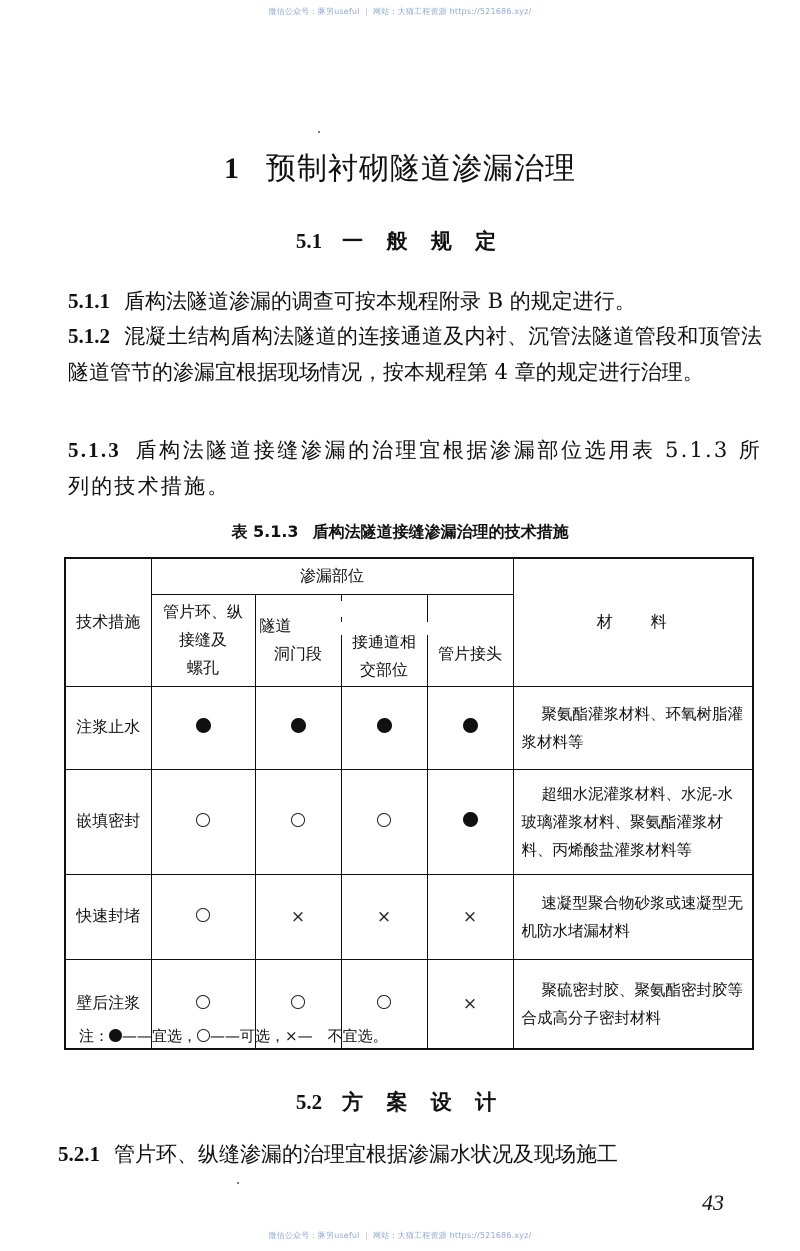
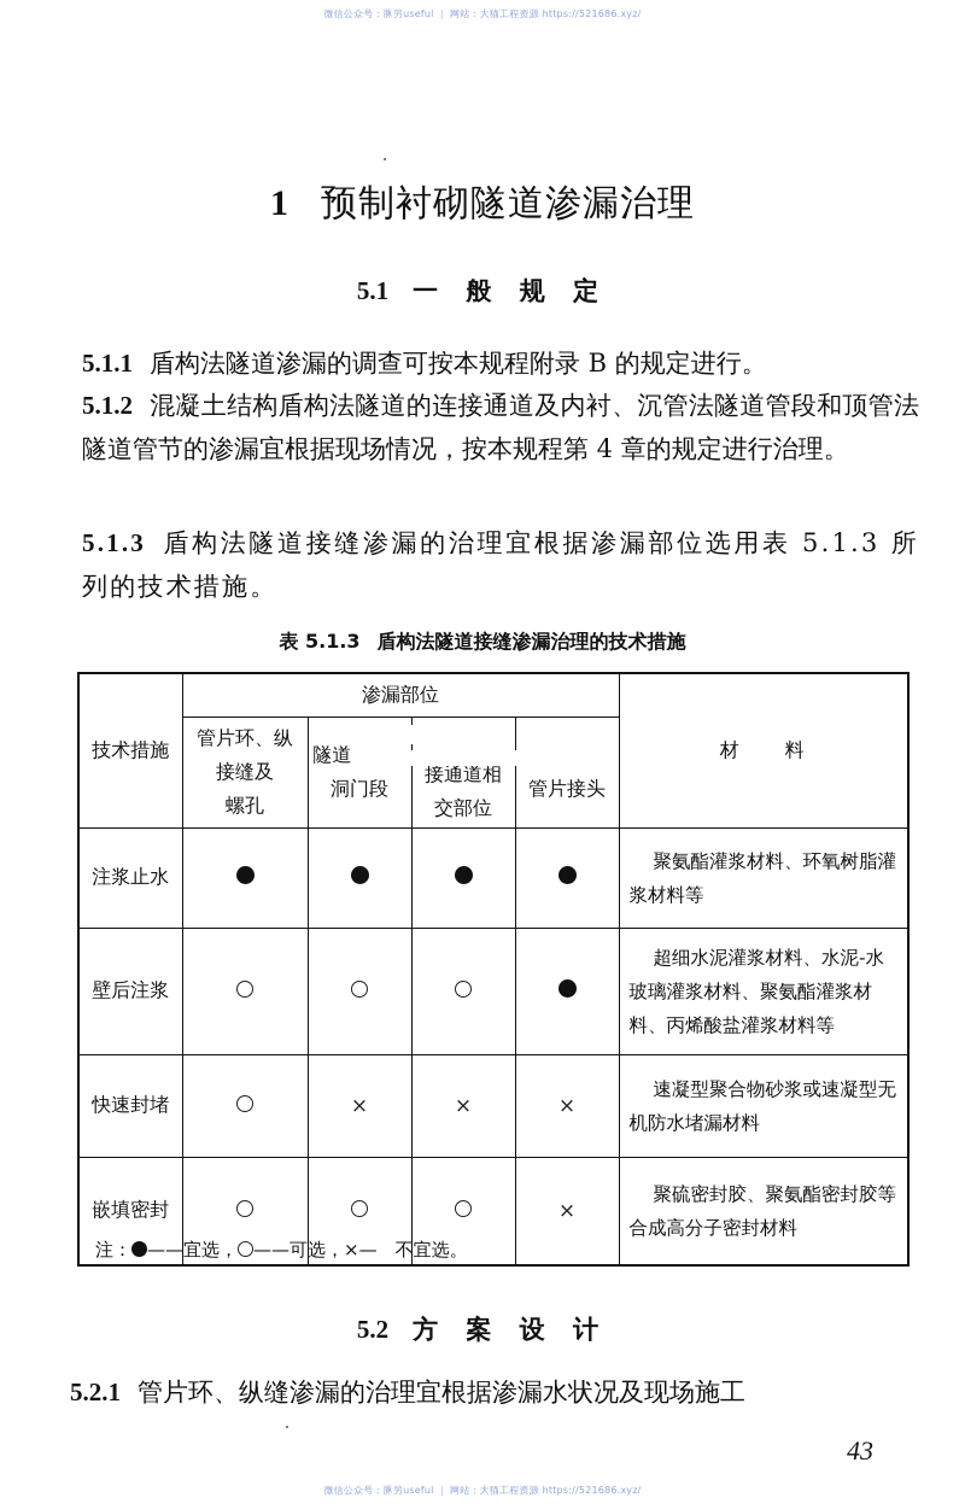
  微信公众号：豚另useful ｜ 网站：大猫工程资源 https://521686.xyz/
  1 预制衬砌隧道渗漏治理
  5.1 一 般 规 定
  5.1.1 盾构法隧道渗漏的调查可按本规程附录 B 的规定进行。
  5.1.2 混凝土结构盾构法隧道的连接通道及内衬、沉管法隧道管段和顶管法隧道管节的渗漏宜根据现场情况，按本规程第 4 章的规定进行治理。
  5.1.3 盾构法隧道接缝渗漏的治理宜根据渗漏部位选用表 5.1.3 所列的技术措施。
  表 5.1.3 盾构法隧道接缝渗漏治理的技术措施
  技术措施	渗漏部位	材 料
  管片环、纵 接缝及 螺孔	隧道 洞门段	接通道相 交部位	管片接头
  注浆止水					聚氨酯灌浆材料、环氧树脂灌浆材料等
- 嵌填密封					超细水泥灌浆材料、水泥-水玻璃灌浆材料、聚氨酯灌浆材料、丙烯酸盐灌浆材料等
+ 壁后注浆					超细水泥灌浆材料、水泥-水玻璃灌浆材料、聚氨酯灌浆材料、丙烯酸盐灌浆材料等
  快速封堵		×	×	×	速凝型聚合物砂浆或速凝型无机防水堵漏材料
- 壁后注浆				×	聚硫密封胶、聚氨酯密封胶等合成高分子密封材料
+ 嵌填密封				×	聚硫密封胶、聚氨酯密封胶等合成高分子密封材料
  注： ——宜选， ——可选，×— 不宜选。
  5.2 方 案 设 计
  5.2.1 管片环、纵缝渗漏的治理宜根据渗漏水状况及现场施工
  43
  微信公众号：豚另useful ｜ 网站：大猫工程资源 https://521686.xyz/
